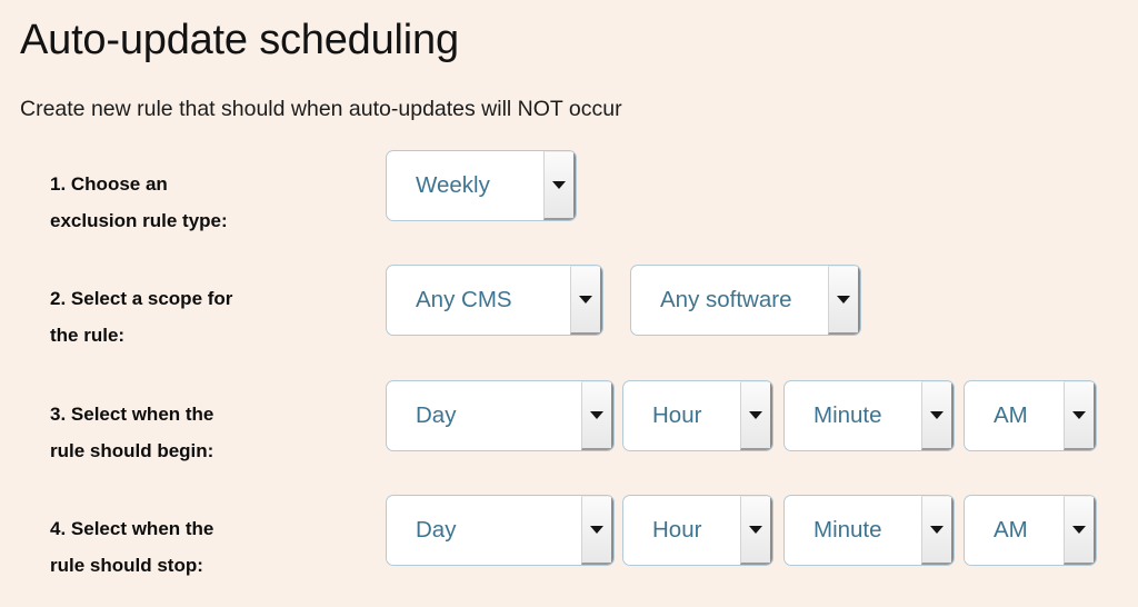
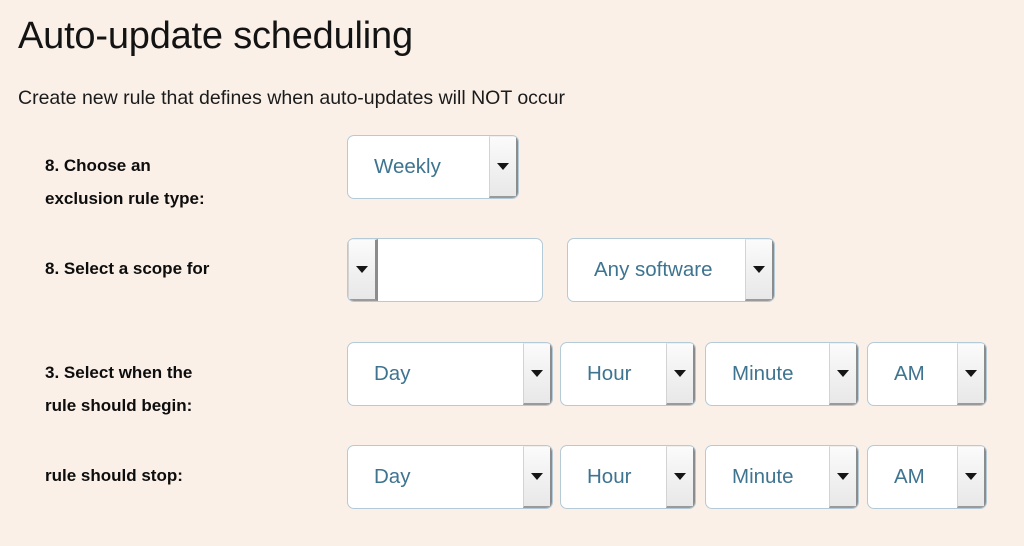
  Auto-update scheduling
- Create new rule that should when auto-updates will NOT occur
+ Create new rule that defines when auto-updates will NOT occur
- 1. Choose an
+ 8. Choose an
  exclusion rule type:
  Weekly
- 2. Select a scope for
+ 8. Select a scope for
- the rule:
- Any CMS
  Any software
  3. Select when the
  rule should begin:
  Day
  Hour
  Minute
  AM
- 4. Select when the
  rule should stop:
  Day
  Hour
  Minute
  AM
